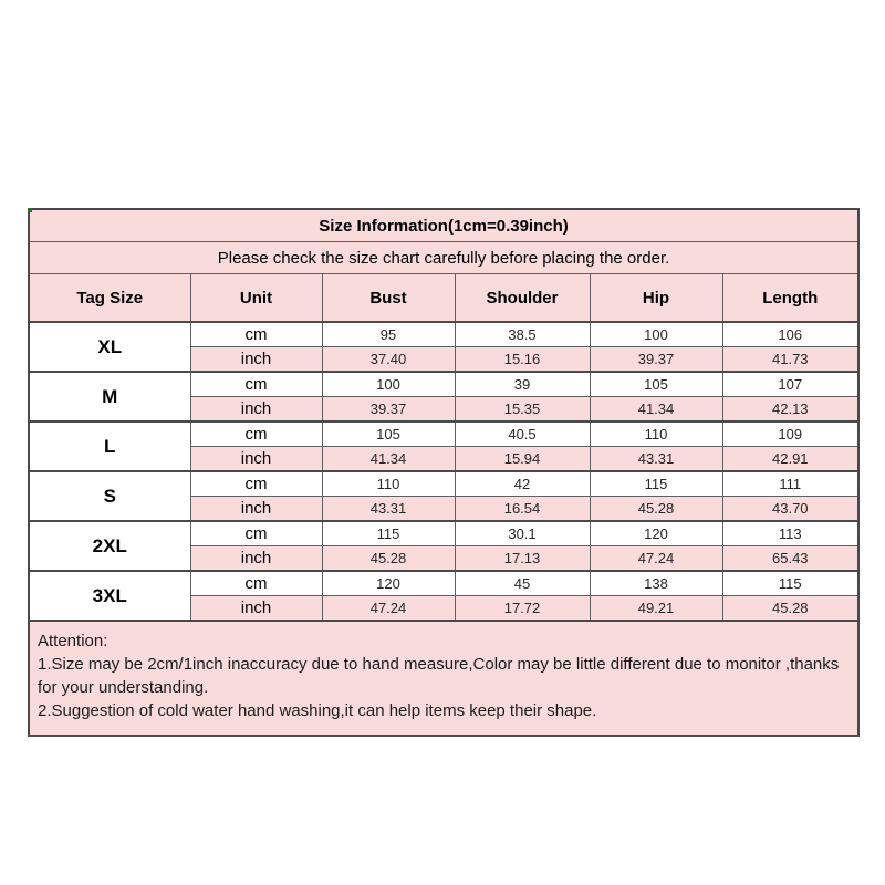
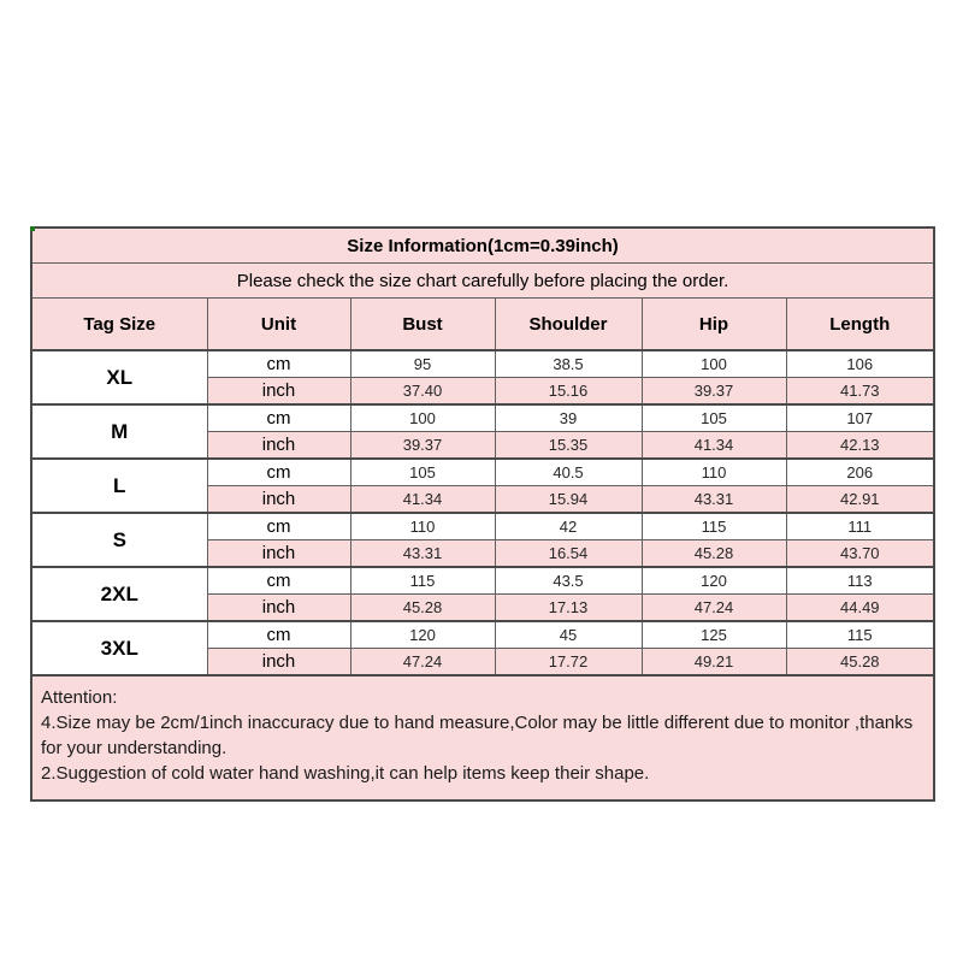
  Size Information(1cm=0.39inch)
  Please check the size chart carefully before placing the order.
  Tag Size	Unit	Bust	Shoulder	Hip	Length
  XL	cm	95	38.5	100	106
  inch	37.40	15.16	39.37	41.73
  M	cm	100	39	105	107
  inch	39.37	15.35	41.34	42.13
- L	cm	105	40.5	110	109
+ L	cm	105	40.5	110	206
  inch	41.34	15.94	43.31	42.91
  S	cm	110	42	115	111
  inch	43.31	16.54	45.28	43.70
- 2XL	cm	115	30.1	120	113
+ 2XL	cm	115	43.5	120	113
- inch	45.28	17.13	47.24	65.43
+ inch	45.28	17.13	47.24	44.49
- 3XL	cm	120	45	138	115
+ 3XL	cm	120	45	125	115
  inch	47.24	17.72	49.21	45.28
- Attention:1.Size may be 2cm/1inch inaccuracy due to hand measure,Color may be little different due to monitor ,thanks for your understanding.2.Suggestion of cold water hand washing,it can help items keep their shape.
+ Attention:4.Size may be 2cm/1inch inaccuracy due to hand measure,Color may be little different due to monitor ,thanks for your understanding.2.Suggestion of cold water hand washing,it can help items keep their shape.
